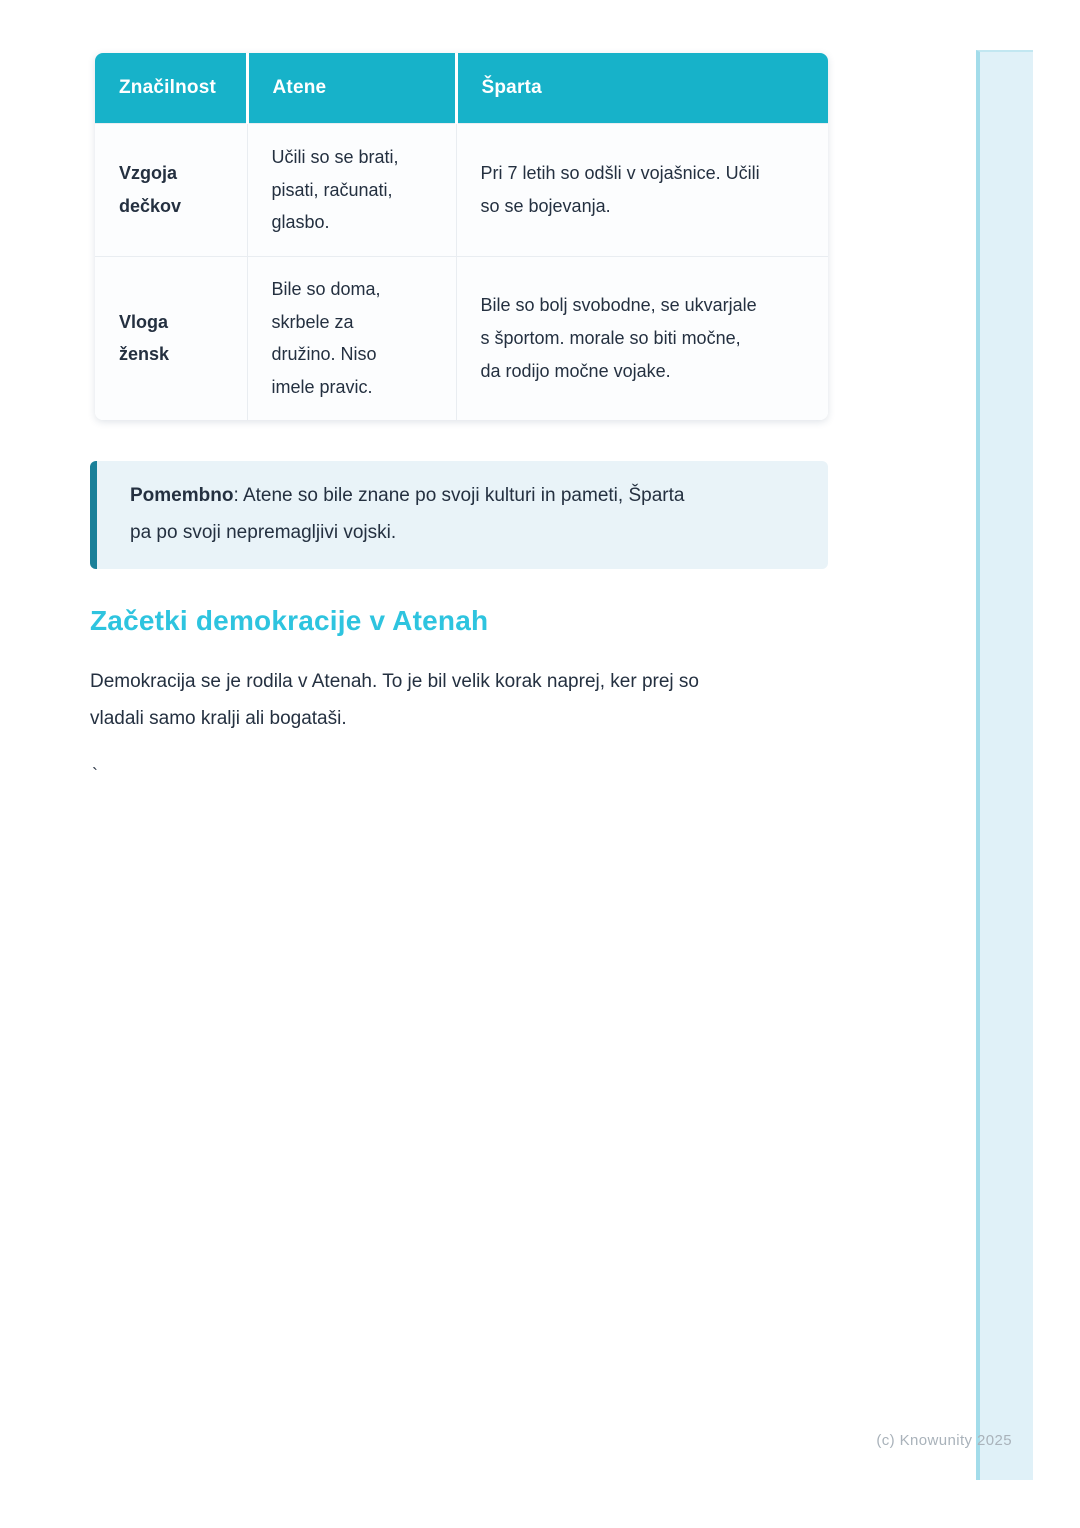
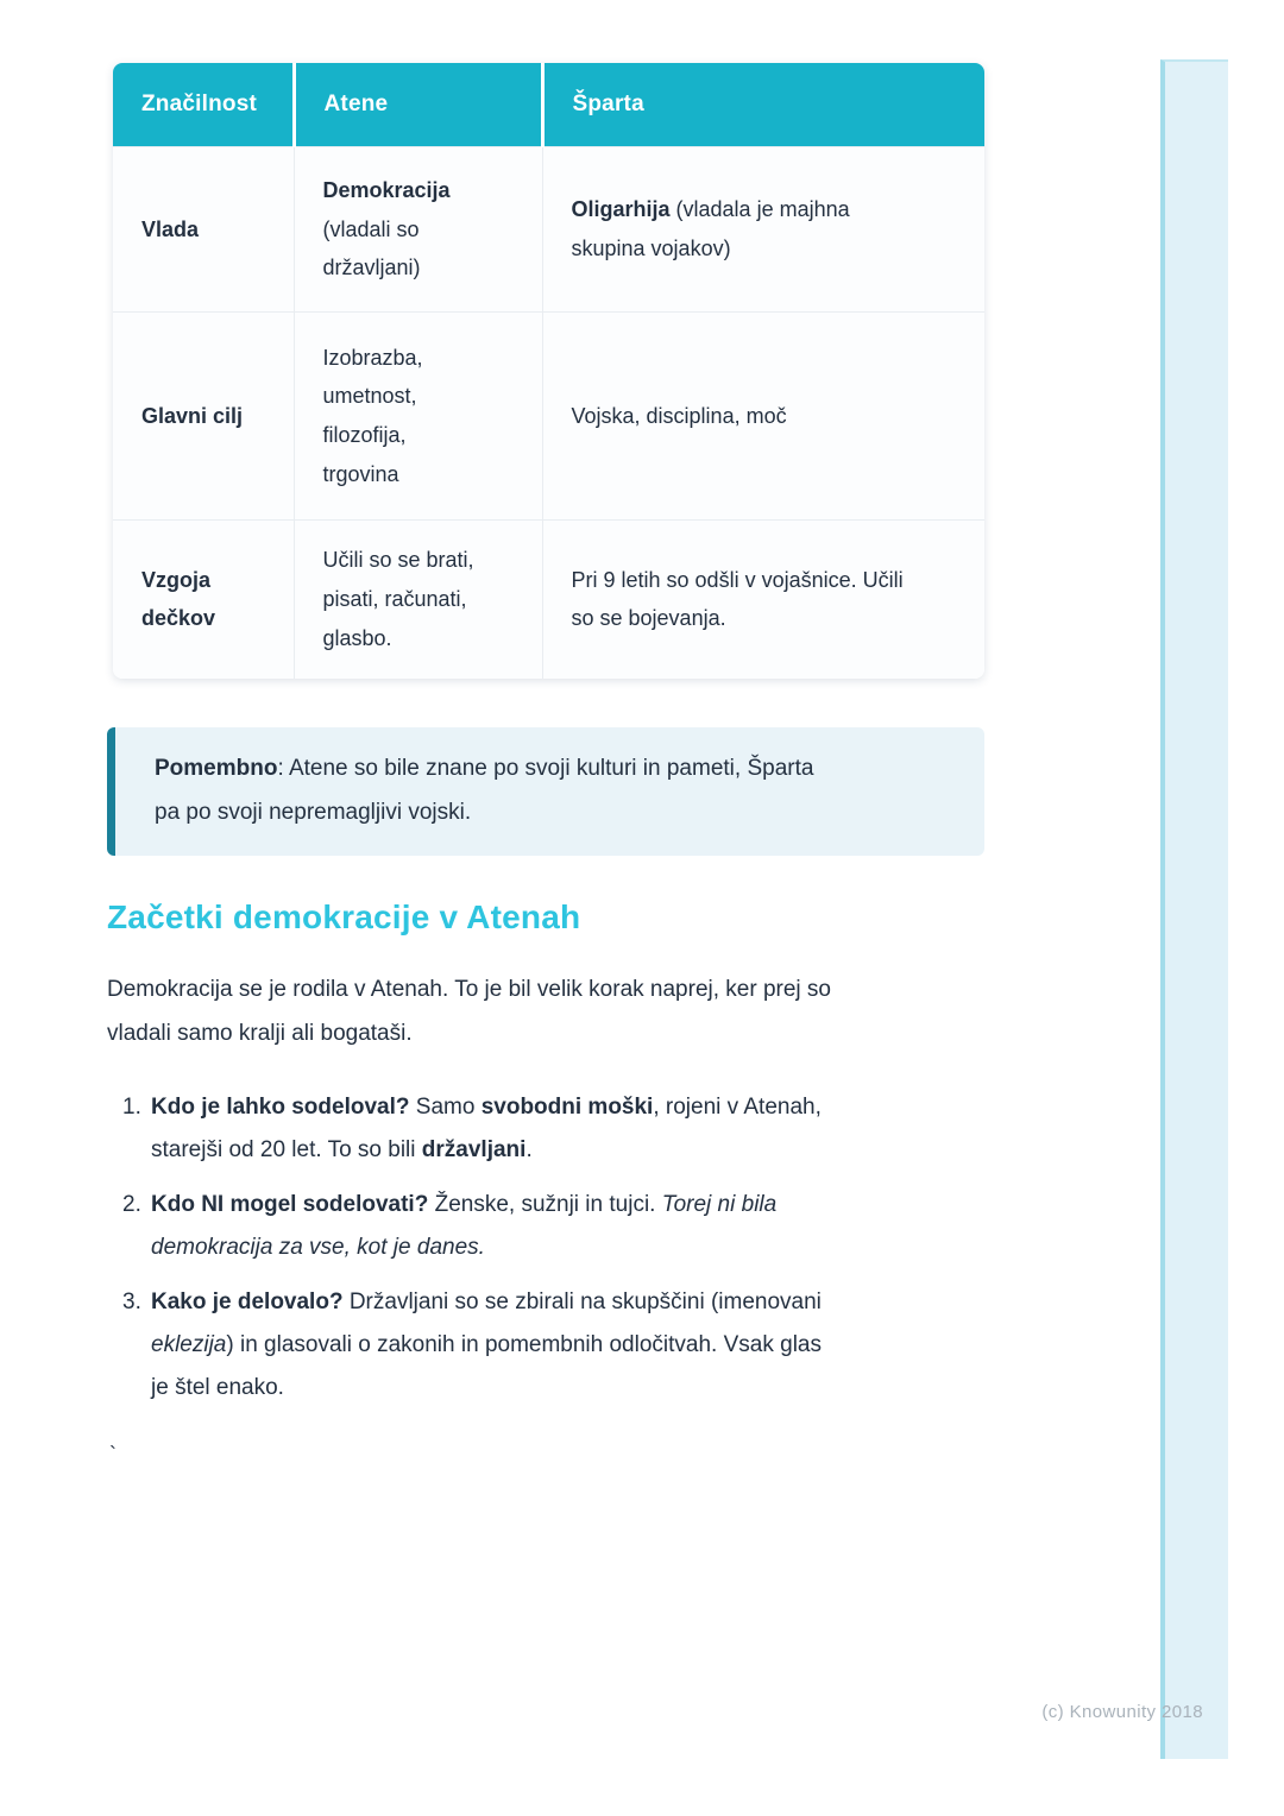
  Značilnost	Atene	Šparta
+ Vlada	Demokracija (vladali so državljani)	Oligarhija (vladala je majhna skupina vojakov)
+ Glavni cilj	Izobrazba, umetnost, filozofija, trgovina	Vojska, disciplina, moč
- Vzgoja dečkov	Učili so se brati, pisati, računati, glasbo.	Pri 7 letih so odšli v vojašnice. Učili so se bojevanja.
+ Vzgoja dečkov	Učili so se brati, pisati, računati, glasbo.	Pri 9 letih so odšli v vojašnice. Učili so se bojevanja.
- Vloga žensk	Bile so doma, skrbele za družino. Niso imele pravic.	Bile so bolj svobodne, se ukvarjale s športom. morale so biti močne, da rodijo močne vojake.
  Pomembno: Atene so bile znane po svoji kulturi in pameti, Šparta
  pa po svoji nepremagljivi vojski.
  Začetki demokracije v Atenah
  Demokracija se je rodila v Atenah. To je bil velik korak naprej, ker prej so
  vladali samo kralji ali bogataši.
+ 1.
+ Kdo je lahko sodeloval? Samo svobodni moški, rojeni v Atenah,
+ starejši od 20 let. To so bili državljani.
+ 2.
+ Kdo NI mogel sodelovati? Ženske, sužnji in tujci. Torej ni bila
+ demokracija za vse, kot je danes.
+ 3.
+ Kako je delovalo? Državljani so se zbirali na skupščini (imenovani
+ eklezija) in glasovali o zakonih in pomembnih odločitvah. Vsak glas
+ je štel enako.
  `
- (c) Knowunity 2025
+ (c) Knowunity 2018
